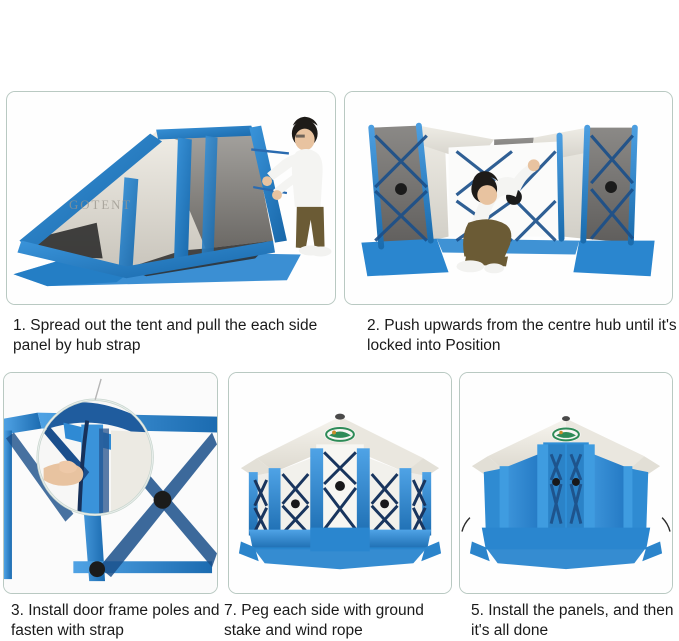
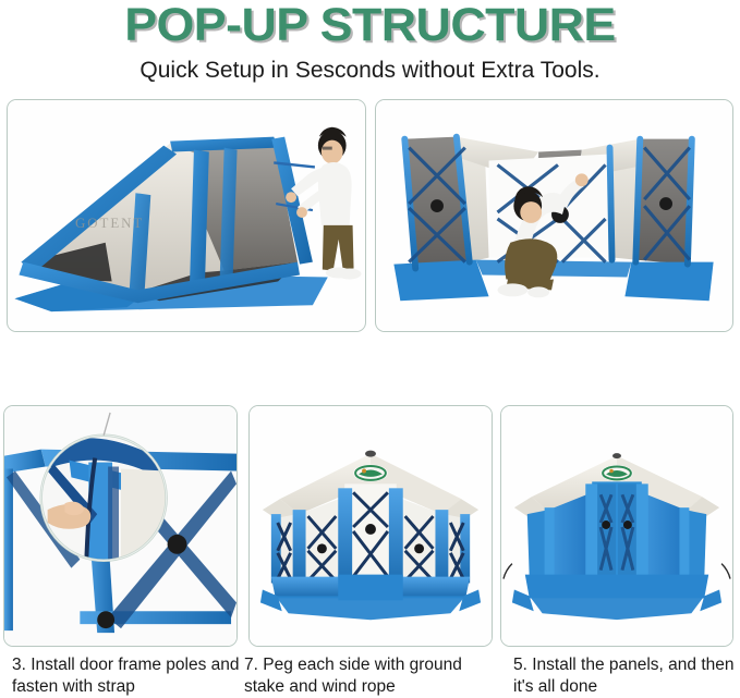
+ POP-UP STRUCTURE
+ Quick Setup in Sesconds without Extra Tools.
  GOTENT
- 1. Spread out the tent and pull the each side panel by hub strap
- 2. Push upwards from the centre hub until it's locked into Position
  3. Install door frame poles and fasten with strap
  7. Peg each side with ground stake and wind rope
  5. Install the panels, and then it's all done
